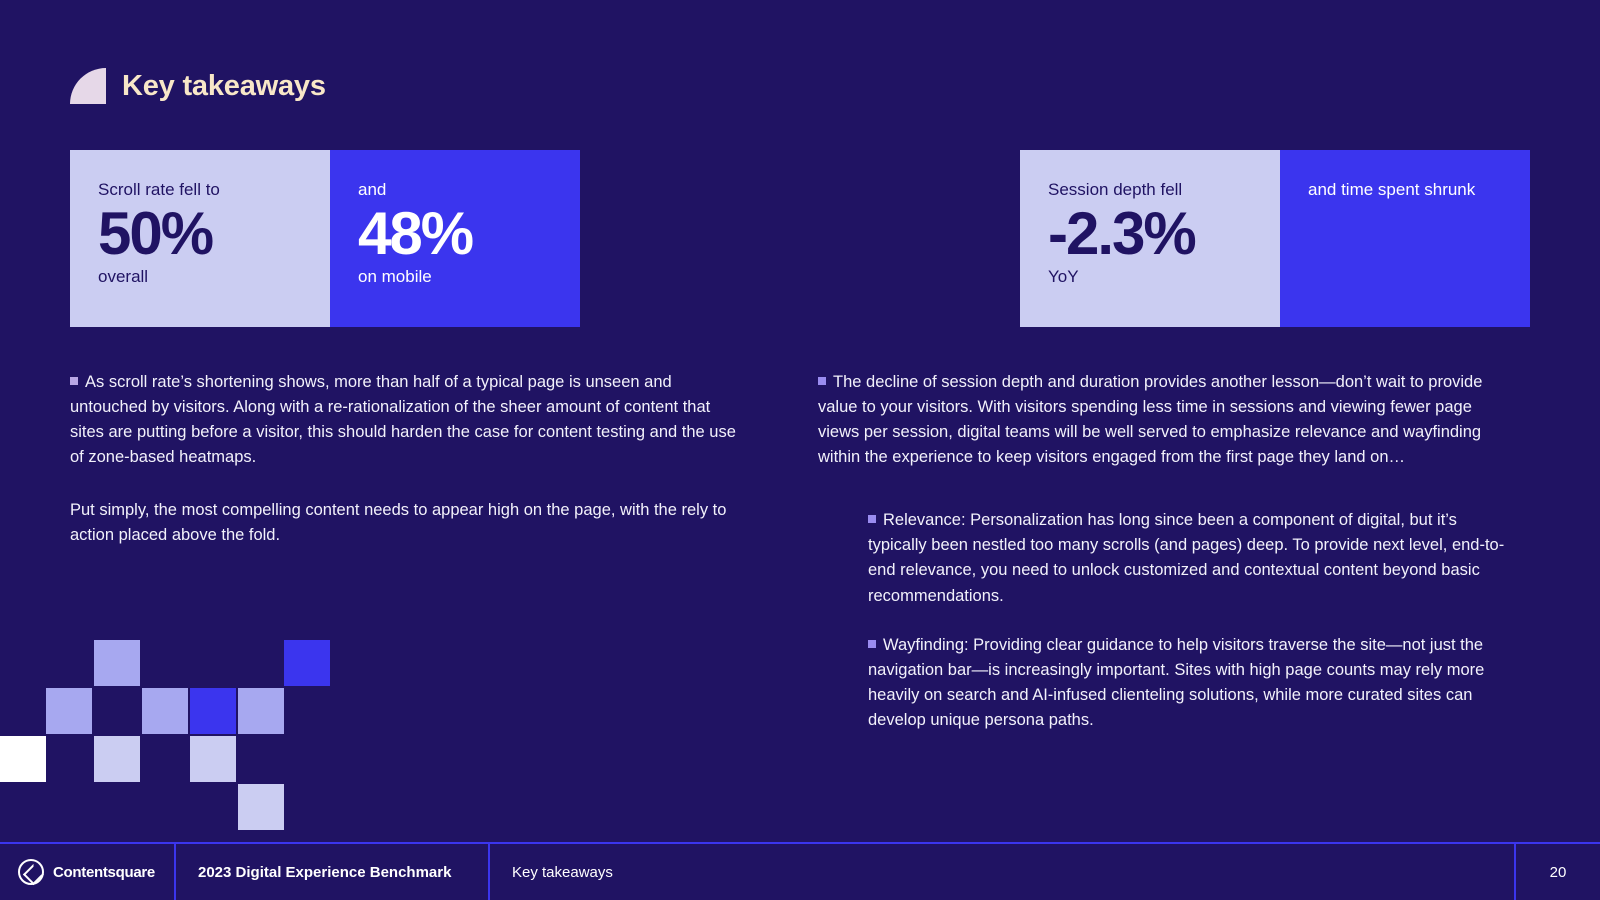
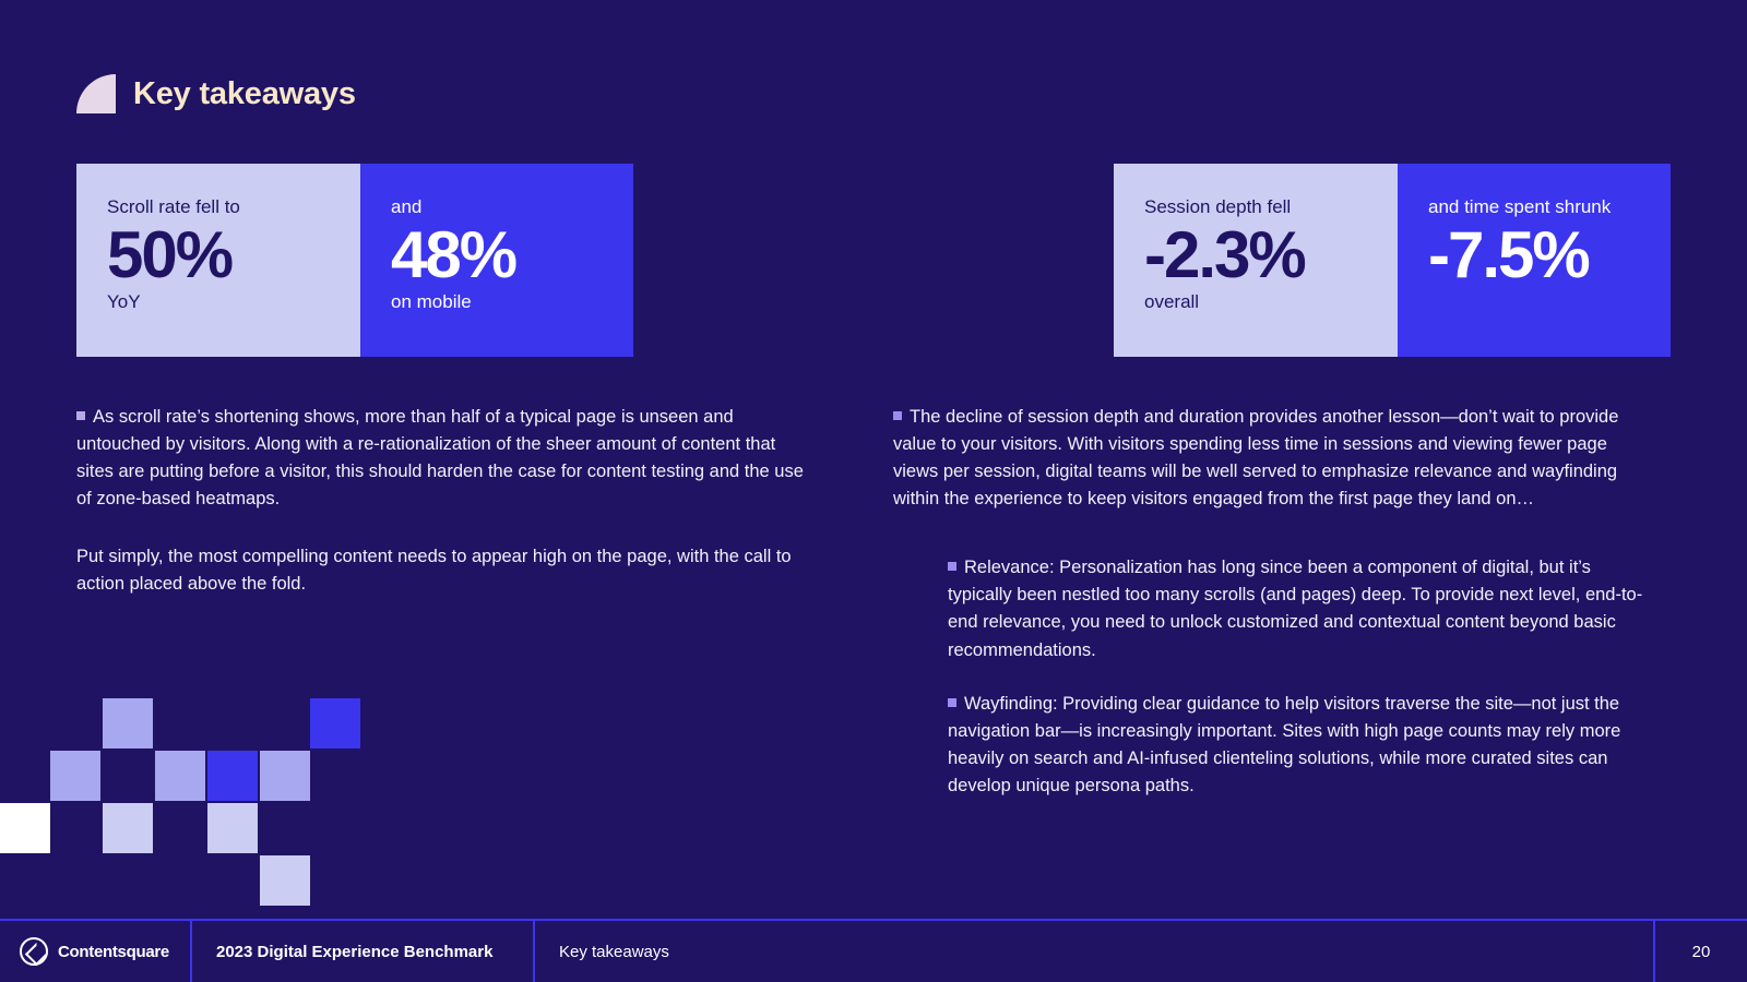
  Key takeaways
  Scroll rate fell to
  50%
- overall
+ YoY
  and
  48%
  on mobile
  Session depth fell
  -2.3%
- YoY
+ overall
  and time spent shrunk
+ -7.5%
  As scroll rate’s shortening shows, more than half of a typical page is unseen and untouched by visitors. Along with a re-rationalization of the sheer amount of content that sites are putting before a visitor, this should harden the case for content testing and the use of zone-based heatmaps.
- Put simply, the most compelling content needs to appear high on the page, with the rely to action placed above the fold.
+ Put simply, the most compelling content needs to appear high on the page, with the call to action placed above the fold.
  The decline of session depth and duration provides another lesson—don’t wait to provide value to your visitors. With visitors spending less time in sessions and viewing fewer page views per session, digital teams will be well served to emphasize relevance and wayfinding within the experience to keep visitors engaged from the first page they land on…
  Relevance: Personalization has long since been a component of digital, but it’s typically been nestled too many scrolls (and pages) deep. To provide next level, end-to-end relevance, you need to unlock customized and contextual content beyond basic recommendations.
  Wayfinding: Providing clear guidance to help visitors traverse the site—not just the navigation bar—is increasingly important. Sites with high page counts may rely more heavily on search and AI-infused clienteling solutions, while more curated sites can develop unique persona paths.
  Contentsquare
  2023 Digital Experience Benchmark
  Key takeaways
  20
